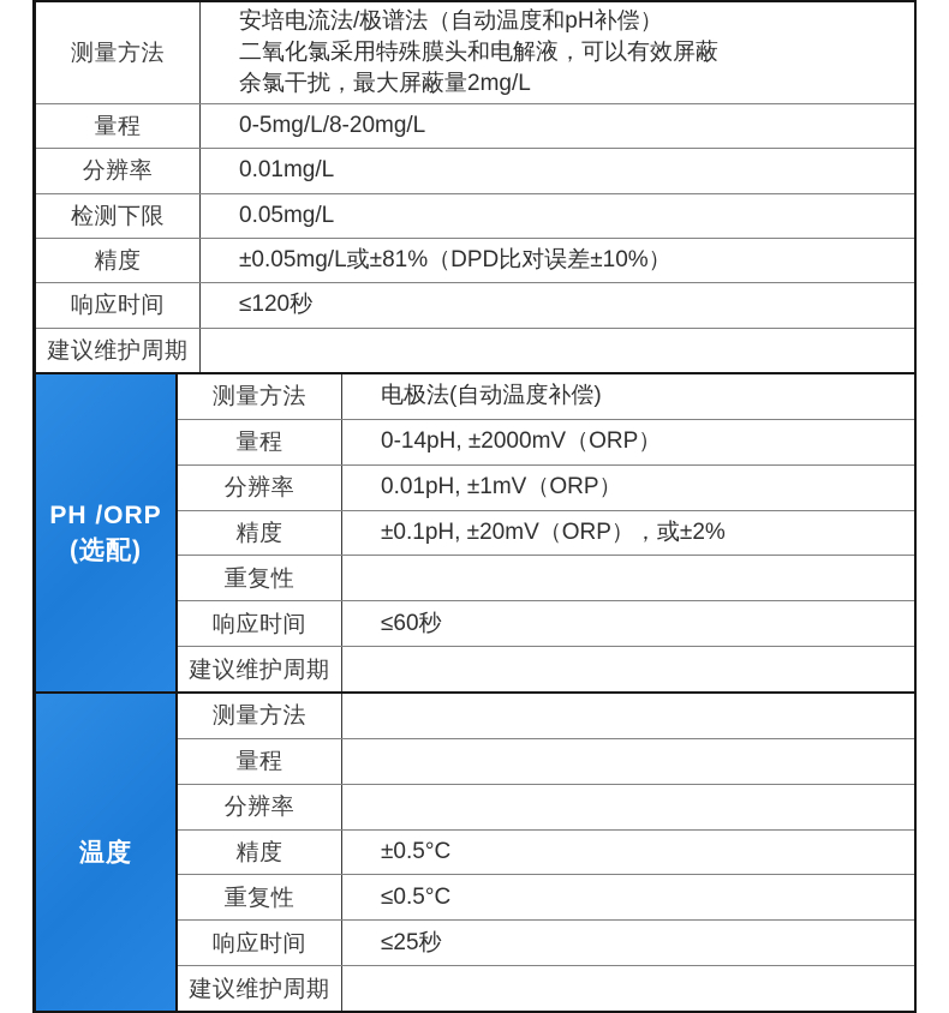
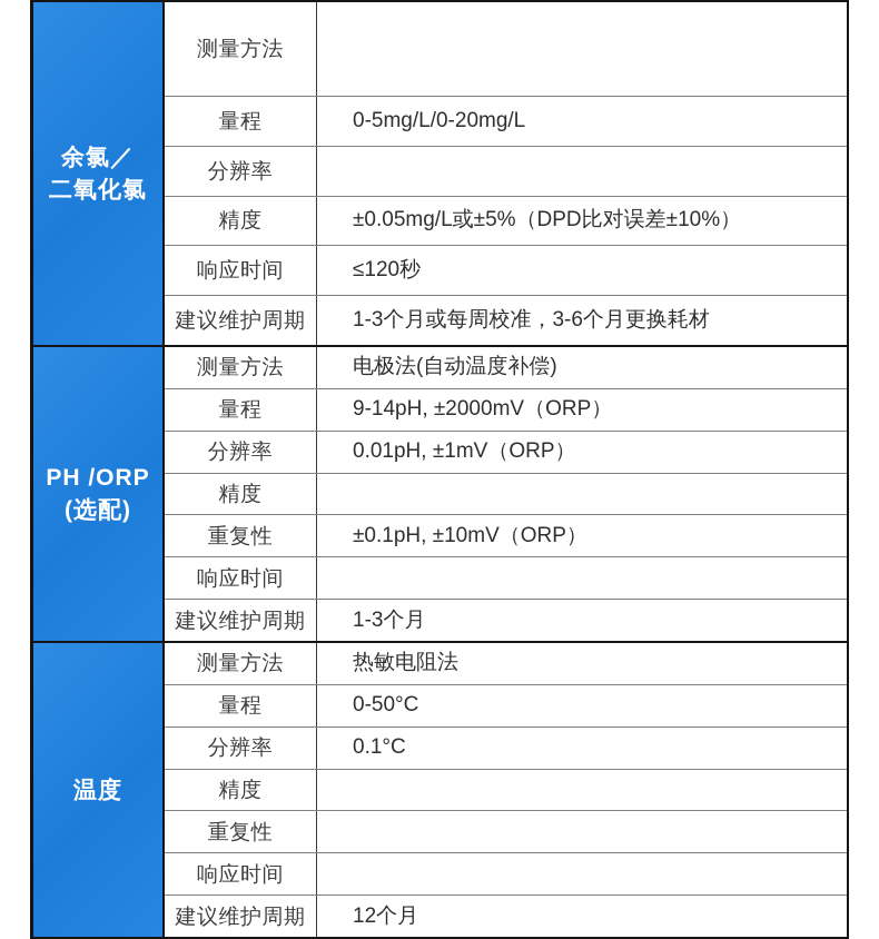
+ 余氯／
+ 二氧化氯
  测量方法
- 安培电流法/极谱法（自动温度和pH补偿）
- 二氧化氯采用特殊膜头和电解液，可以有效屏蔽
- 余氯干扰，最大屏蔽量2mg/L
  量程
- 0-5mg/L/8-20mg/L
+ 0-5mg/L/0-20mg/L
  分辨率
- 0.01mg/L
- 检测下限
- 0.05mg/L
  精度
- ±0.05mg/L或±81%（DPD比对误差±10%）
+ ±0.05mg/L或±5%（DPD比对误差±10%）
  响应时间
  ≤120秒
  建议维护周期
+ 1-3个月或每周校准，3-6个月更换耗材
  PH /ORP
  (选配)
  测量方法
  电极法(自动温度补偿)
  量程
- 0-14pH, ±2000mV（ORP）
+ 9-14pH, ±2000mV（ORP）
  分辨率
  0.01pH, ±1mV（ORP）
  精度
- ±0.1pH, ±20mV（ORP），或±2%
  重复性
+ ±0.1pH, ±10mV（ORP）
  响应时间
- ≤60秒
  建议维护周期
+ 1-3个月
  温度
  测量方法
+ 热敏电阻法
  量程
+ 0-50°C
  分辨率
+ 0.1°C
  精度
- ±0.5°C
  重复性
- ≤0.5°C
  响应时间
- ≤25秒
  建议维护周期
+ 12个月
